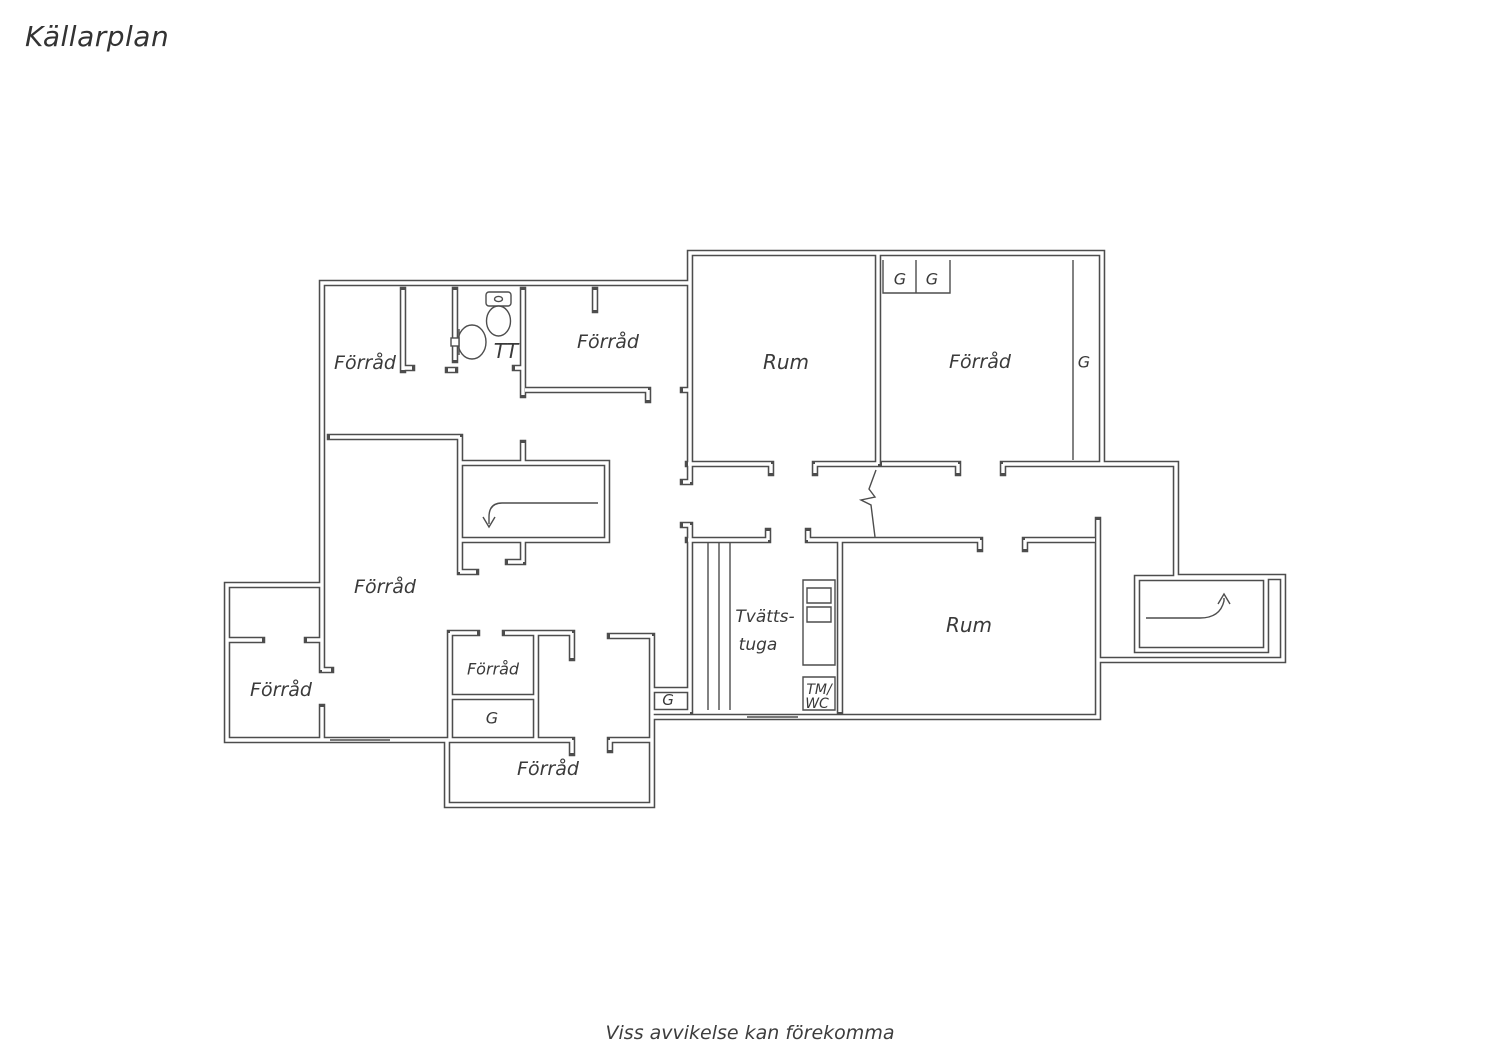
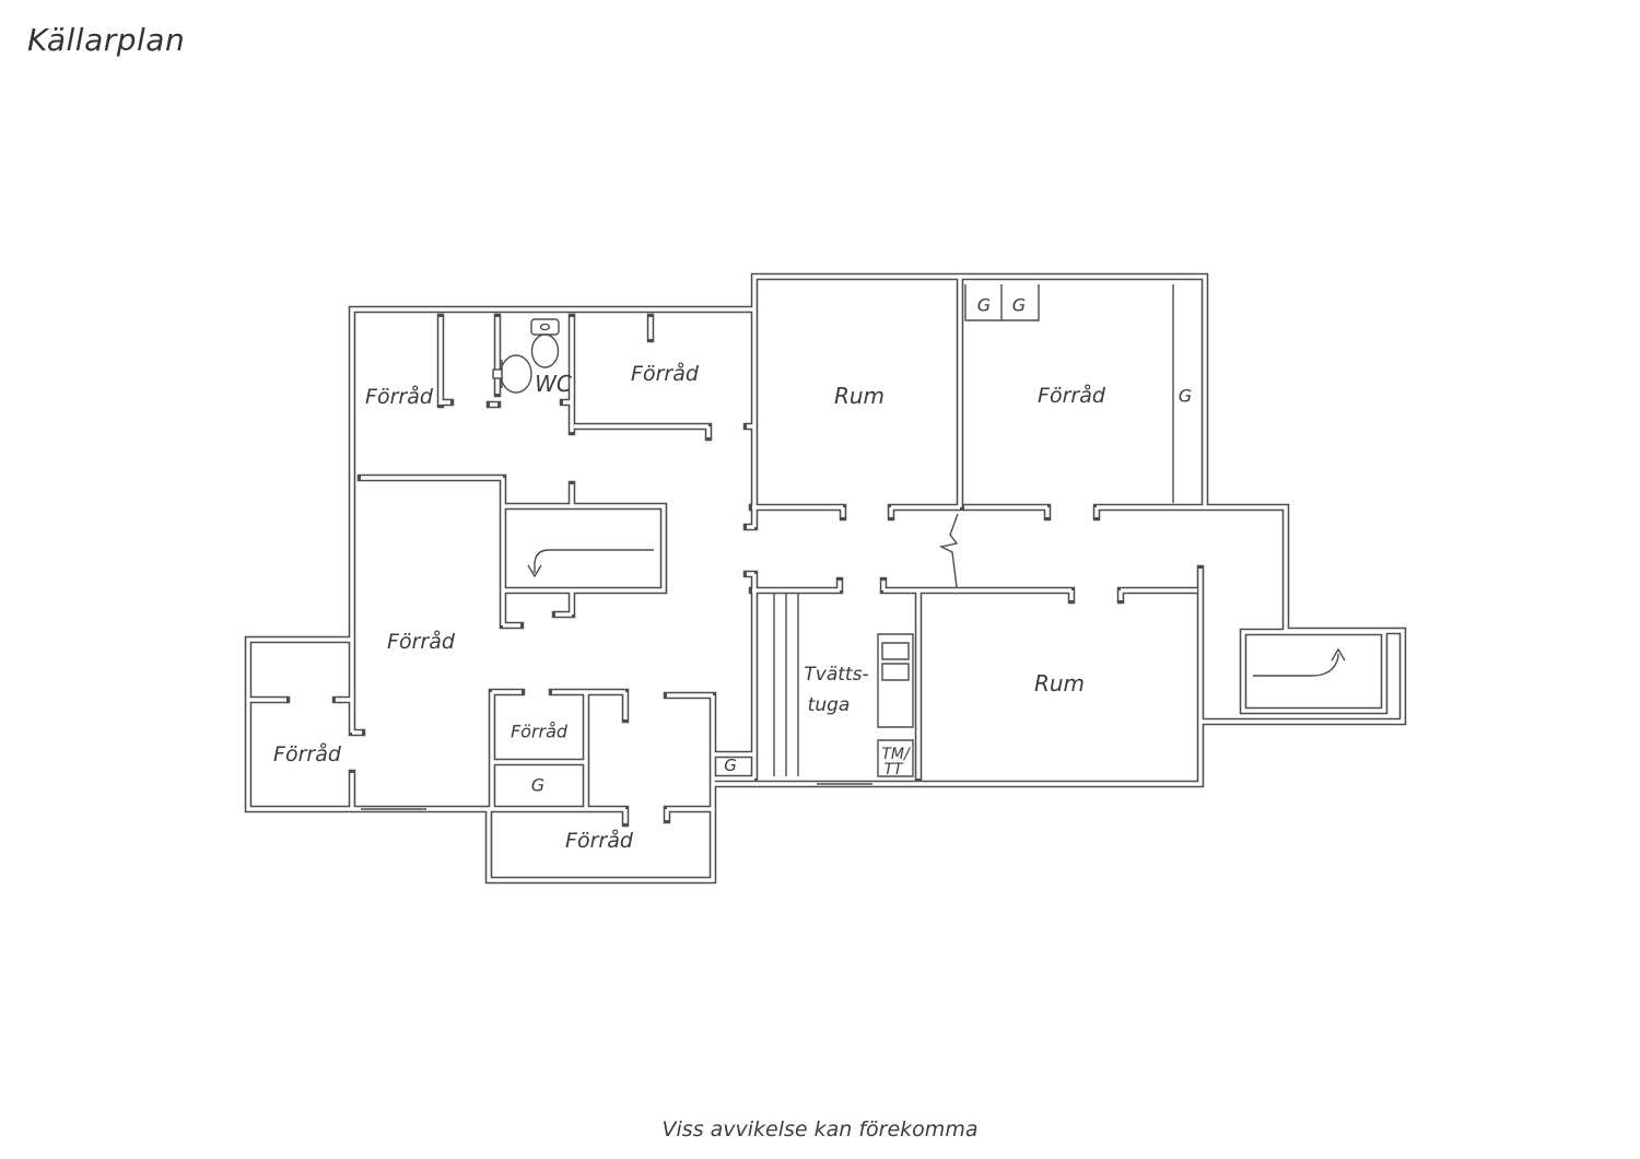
  Källarplan
  Förråd
- TT
+ WC
  Förråd
  Rum
  Förråd
  G
  G
  G
  Förråd
  Förråd
  Förråd
  G
  G
  Förråd
  Tvätts-
  tuga
  Rum
  TM/
- WC
+ TT
  Viss avvikelse kan förekomma
